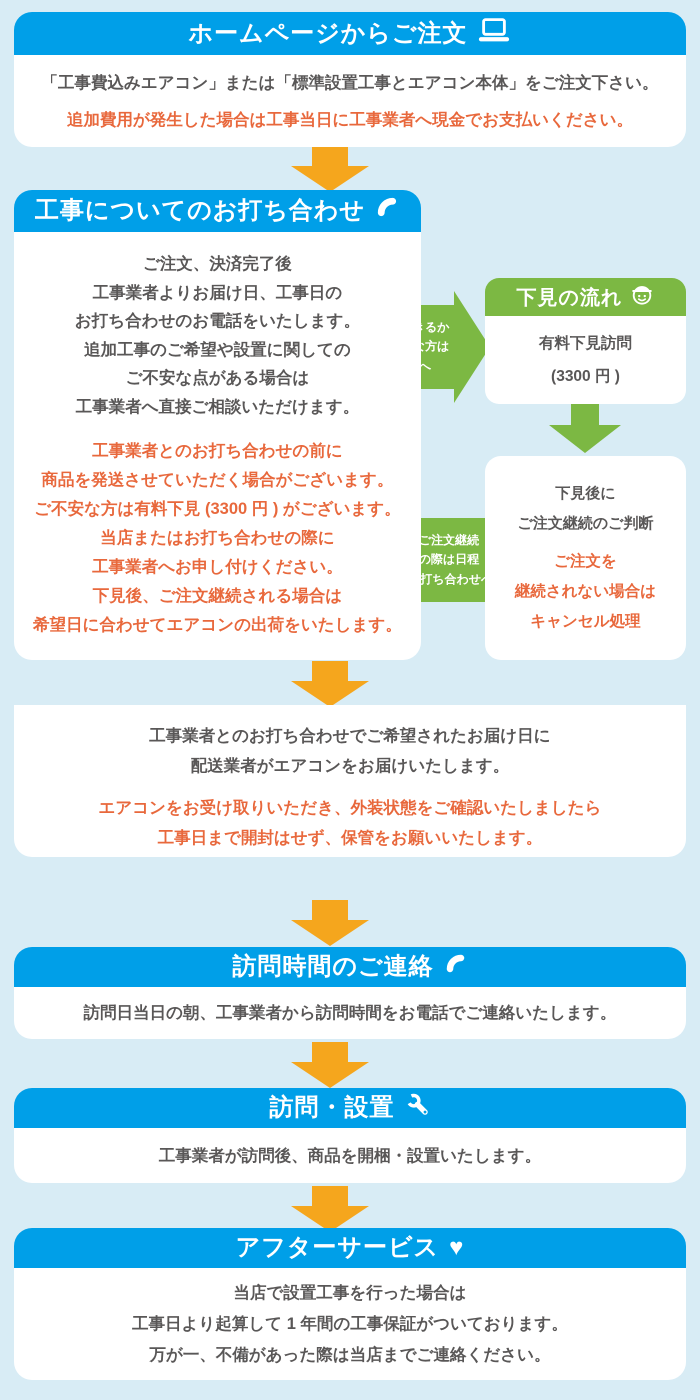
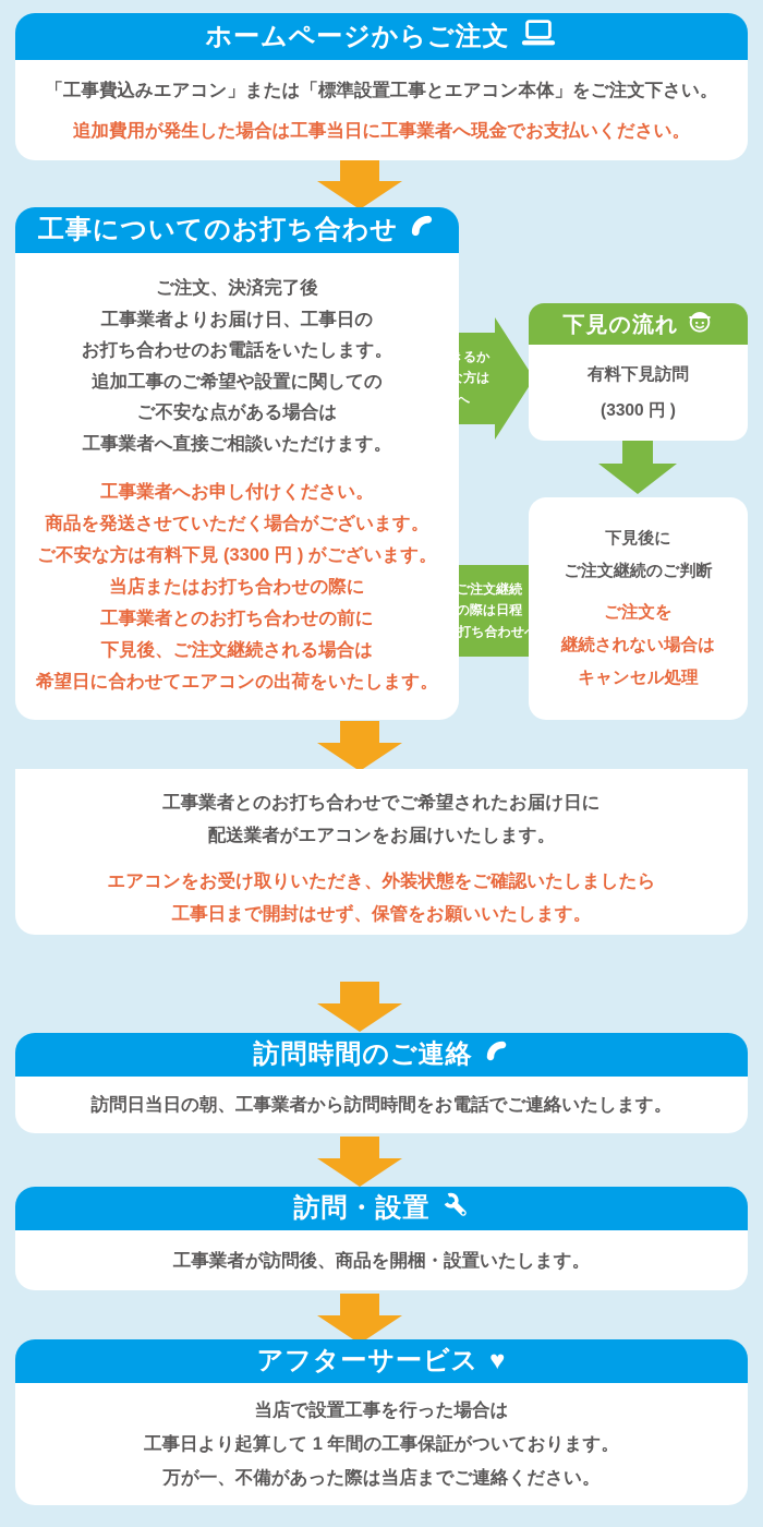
  ホームページからご注文
  「工事費込みエアコン」または「標準設置工事とエアコン本体」をご注文下さい。
  追加費用が発生した場合は工事当日に工事業者へ現金でお支払いください。
  工事についてのお打ち合わせ
  ご注文、決済完了後
  工事業者よりお届け日、工事日の
  お打ち合わせのお電話をいたします。
  追加工事のご希望や設置に関しての
  ご不安な点がある場合は
  工事業者へ直接ご相談いただけます。
- 工事業者とのお打ち合わせの前に
+ 工事業者へお申し付けください。
  商品を発送させていただく場合がございます。
  ご不安な方は有料下見 (3300 円 ) がございます。
  当店またはお打ち合わせの際に
- 工事業者へお申し付けください。
+ 工事業者とのお打ち合わせの前に
  下見後、ご注文継続される場合は
  希望日に合わせてエアコンの出荷をいたします。
  下見の流れ
  有料下見訪問
  (3300 円 )
  ご注文継続
  の際は日程
  打ち合わせ
  下見後に
  ご注文継続のご判断
  ご注文を
  継続されない場合は
  キャンセル処理
  工事業者とのお打ち合わせでご希望されたお届け日に
  配送業者がエアコンをお届けいたします。
  エアコンをお受け取りいただき、外装状態をご確認いたしましたら
  工事日まで開封はせず、保管をお願いいたします。
  訪問時間のご連絡
  訪問日当日の朝、工事業者から訪問時間をお電話でご連絡いたします。
  訪問・設置
  工事業者が訪問後、商品を開梱・設置いたします。
  アフターサービス
  ♥
  当店で設置工事を行った場合は
  工事日より起算して 1 年間の工事保証がついております。
  万が一、不備があった際は当店までご連絡ください。
